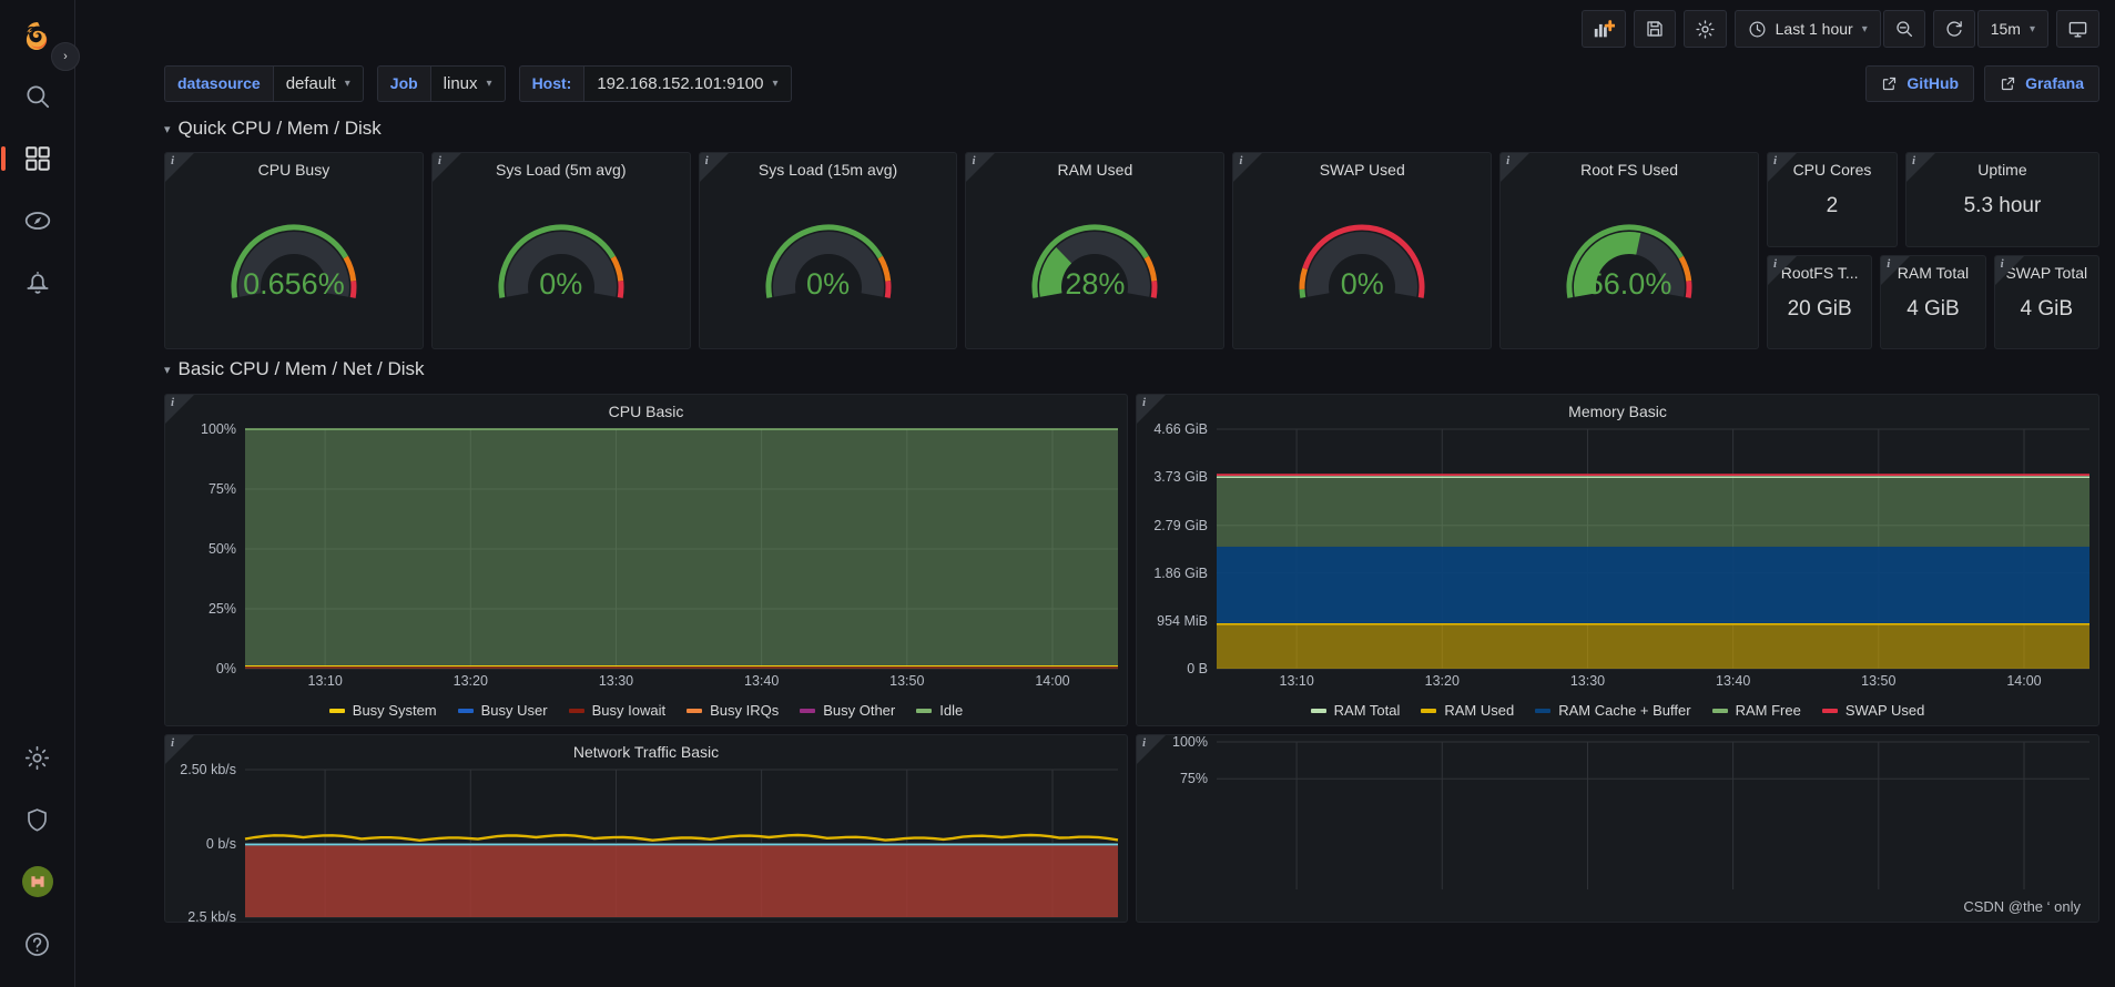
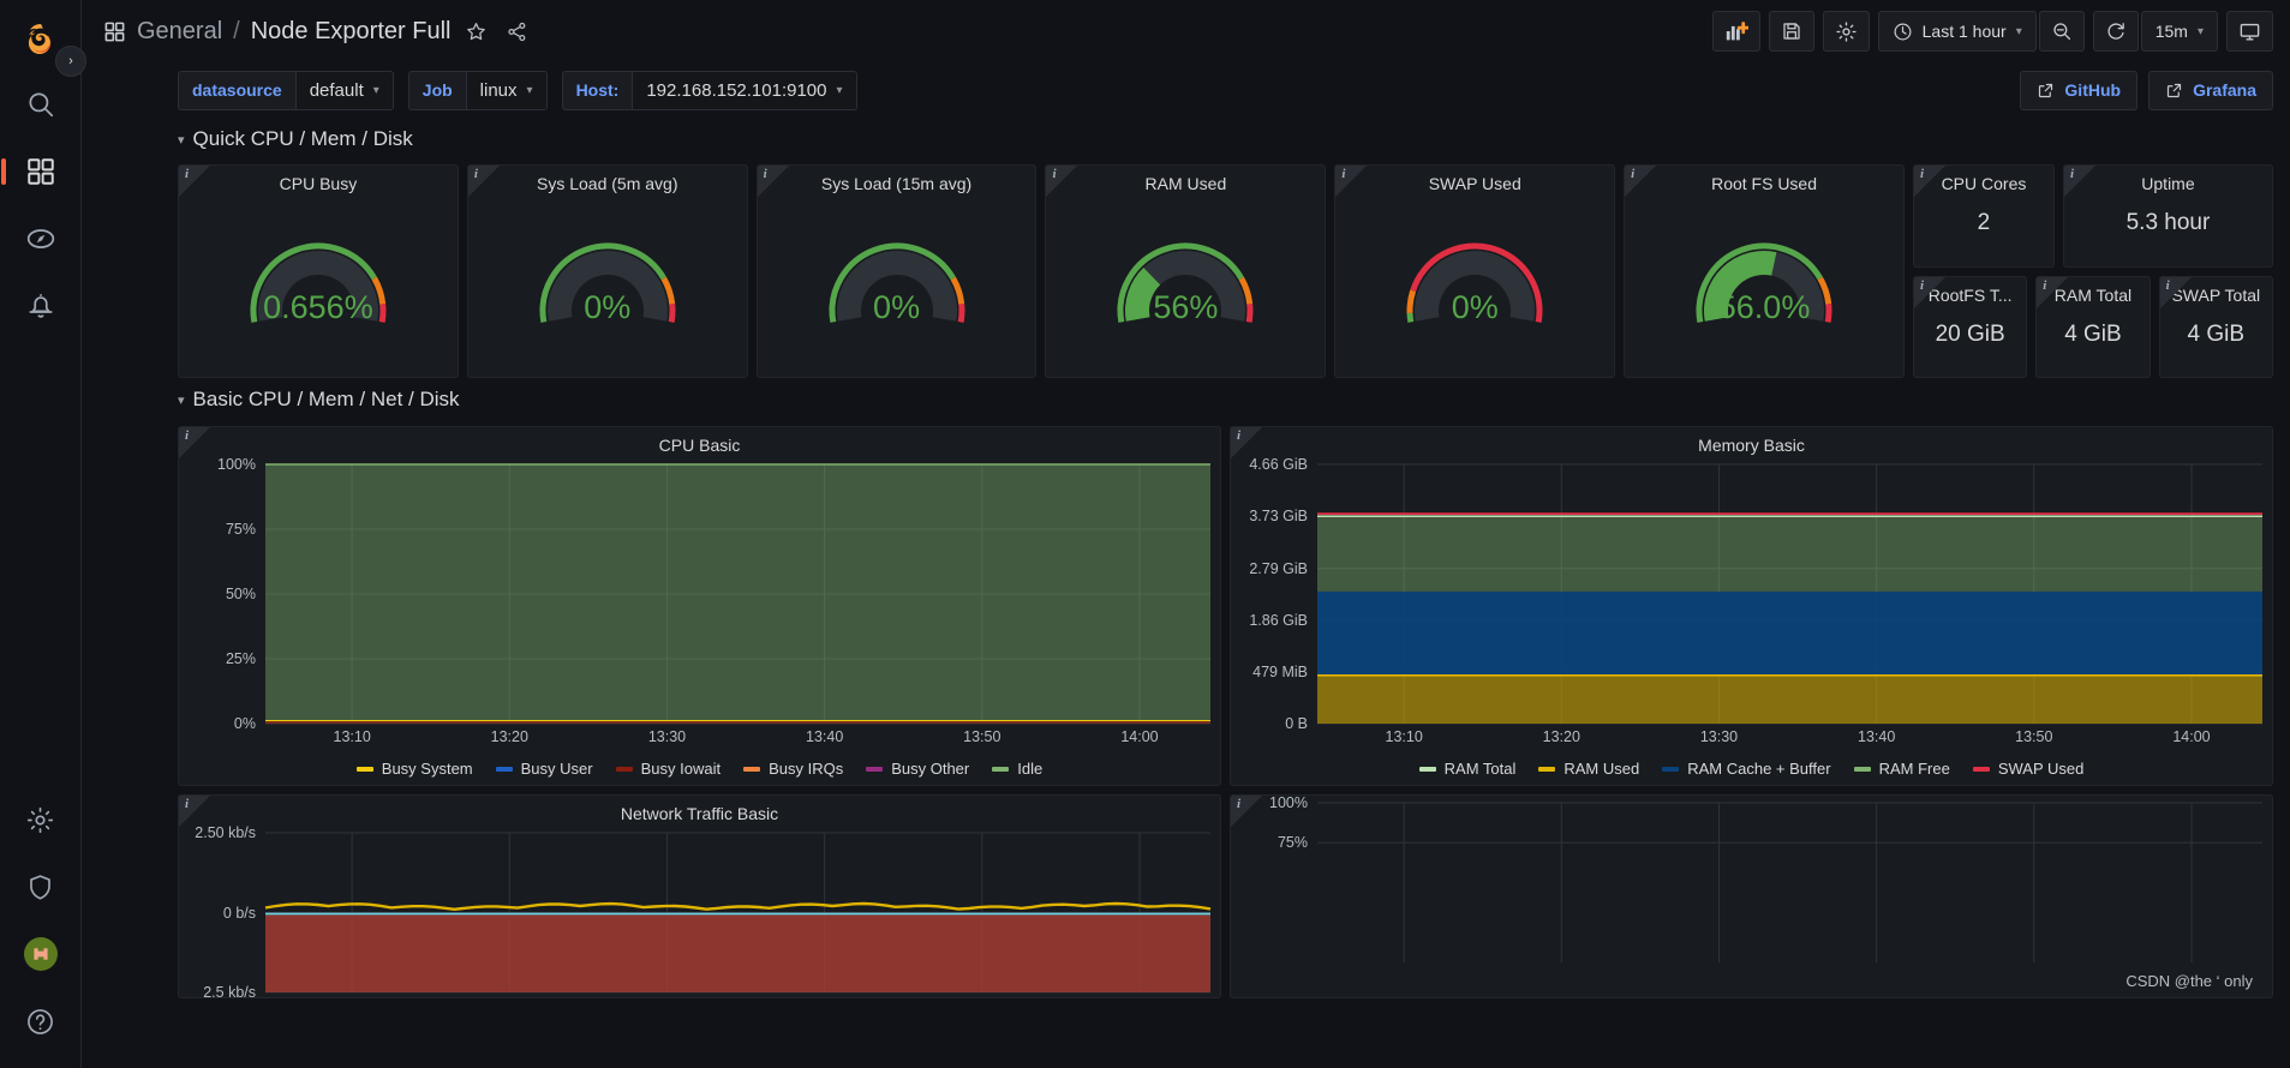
  ›
+ General
+ /
+ Node Exporter Full
  Last 1 hour
  ▾
  15m
  ▾
  datasource
  default
  ▾
  Job
  linux
  ▾
  Host:
  192.168.152.101:9100
  ▾
  GitHub
  Grafana
  ▾
  Quick CPU / Mem / Disk
  i
  CPU Busy
  0.656%
  i
  Sys Load (5m avg)
  0%
  i
  Sys Load (15m avg)
  0%
  i
  RAM Used
- 28%
+ 56%
  i
  SWAP Used
  0%
  i
  Root FS Used
  56.0%
  i
  CPU Cores
  2
  i
  Uptime
  5.3 hour
  i
  RootFS T...
  20 GiB
  i
  RAM Total
  4 GiB
  i
  SWAP Total
  4 GiB
  ▾
  Basic CPU / Mem / Net / Disk
  i
  CPU Basic
  0%
  25%
  50%
  75%
  100%
  13:10
  13:20
  13:30
  13:40
  13:50
  14:00
  Busy System
  Busy User
  Busy Iowait
  Busy IRQs
  Busy Other
  Idle
  i
  Memory Basic
  0 B
- 954 MiB
+ 479 MiB
  1.86 GiB
  2.79 GiB
  3.73 GiB
  4.66 GiB
  13:10
  13:20
  13:30
  13:40
  13:50
  14:00
  RAM Total
  RAM Used
  RAM Cache + Buffer
  RAM Free
  SWAP Used
  i
  Network Traffic Basic
  2.50 kb/s
  0 b/s
  2.5 kb/s
  i
  100%
  75%
  CSDN @the ‘ only
